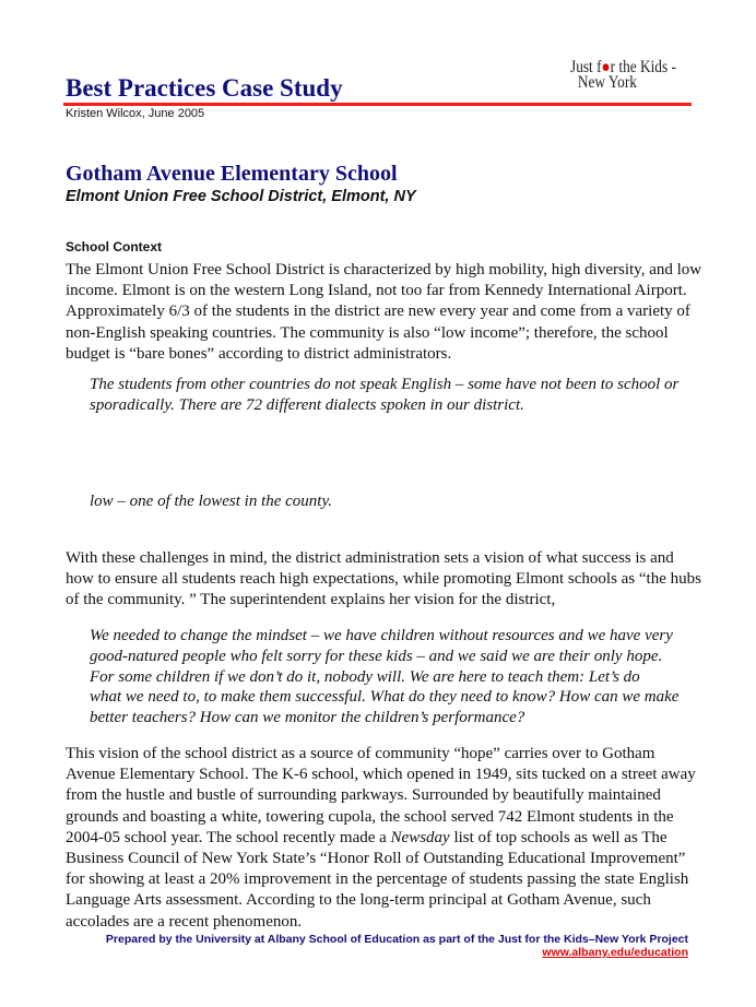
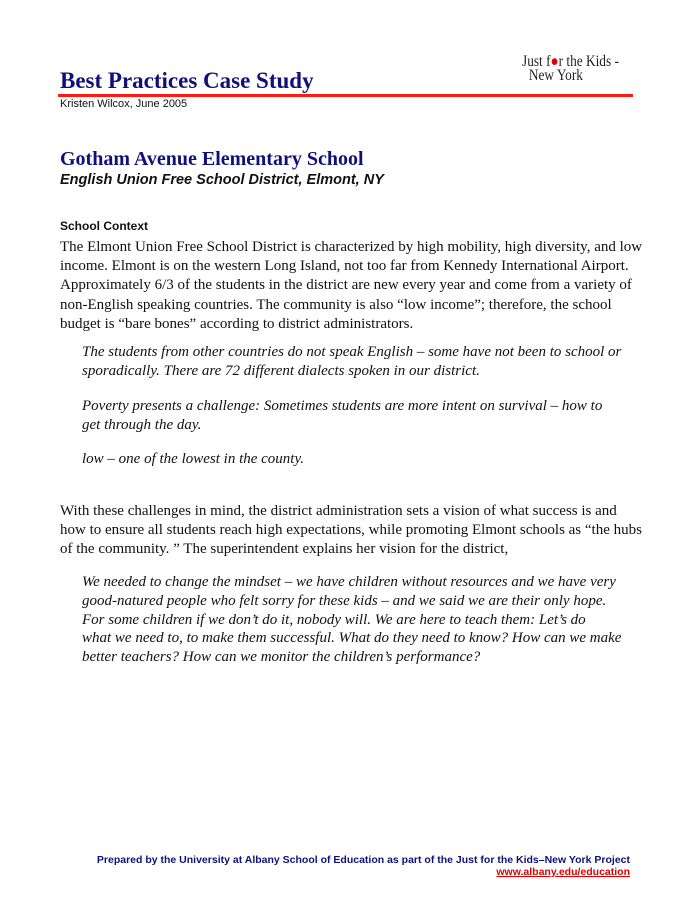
  Best Practices Case Study
  Just f●r the Kids -
  New York
  Kristen Wilcox, June 2005
  Gotham Avenue Elementary School
- Elmont Union Free School District, Elmont, NY
+ English Union Free School District, Elmont, NY
  School Context
  The Elmont Union Free School District is characterized by high mobility, high diversity, and low
  income. Elmont is on the western Long Island, not too far from Kennedy International Airport.
  Approximately 6/3 of the students in the district are new every year and come from a variety of
  non-English speaking countries. The community is also “low income”; therefore, the school
  budget is “bare bones” according to district administrators.
  The students from other countries do not speak English – some have not been to school or
  sporadically. There are 72 different dialects spoken in our district.
+ Poverty presents a challenge: Sometimes students are more intent on survival – how to
+ get through the day.
  low – one of the lowest in the county.
  With these challenges in mind, the district administration sets a vision of what success is and
  how to ensure all students reach high expectations, while promoting Elmont schools as “the hubs
  of the community. ” The superintendent explains her vision for the district,
  We needed to change the mindset – we have children without resources and we have very
  good-natured people who felt sorry for these kids – and we said we are their only hope.
  For some children if we don’t do it, nobody will. We are here to teach them: Let’s do
  what we need to, to make them successful. What do they need to know? How can we make
  better teachers? How can we monitor the children’s performance?
- This vision of the school district as a source of community “hope” carries over to Gotham
- Avenue Elementary School. The K-6 school, which opened in 1949, sits tucked on a street away
- from the hustle and bustle of surrounding parkways. Surrounded by beautifully maintained
- grounds and boasting a white, towering cupola, the school served 742 Elmont students in the
- 2004-05 school year. The school recently made a Newsday list of top schools as well as The
- Business Council of New York State’s “Honor Roll of Outstanding Educational Improvement”
- for showing at least a 20% improvement in the percentage of students passing the state English
- Language Arts assessment. According to the long-term principal at Gotham Avenue, such
- accolades are a recent phenomenon.
  Prepared by the University at Albany School of Education as part of the Just for the Kids–New York Project
  www.albany.edu/education
